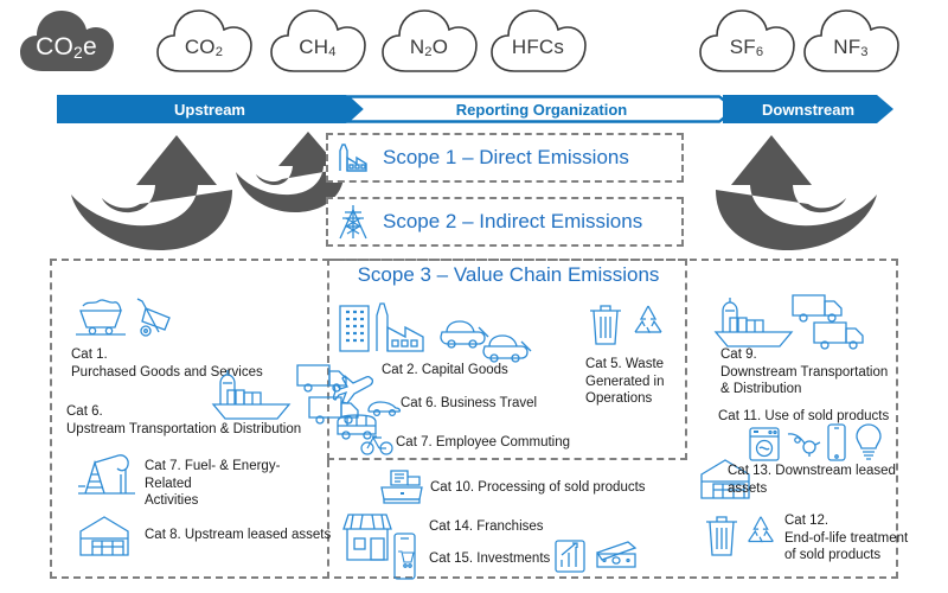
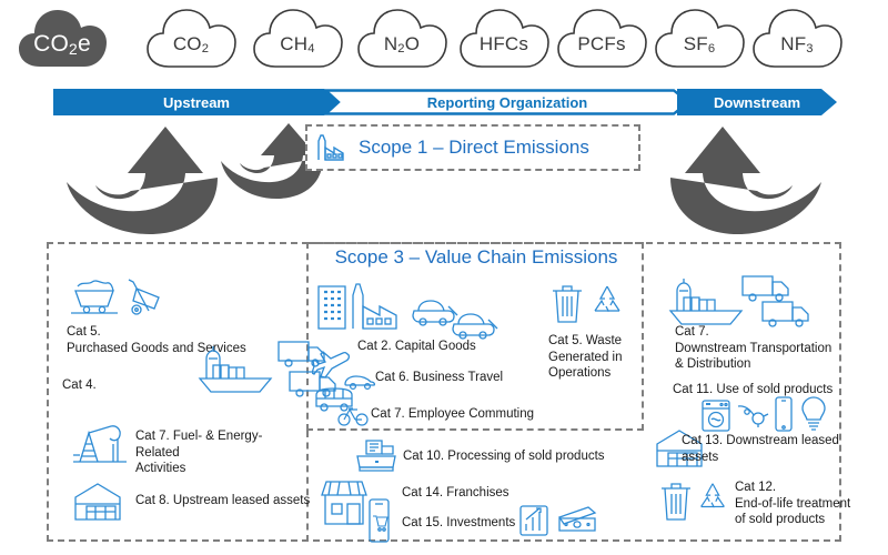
  CO
  2
  e
  CO
  2
  CH
  4
  N
  2
  O
  HFCs
+ PCFs
  SF
  6
  NF
  3
  Upstream
  Reporting Organization
  Downstream
  Scope 1 – Direct Emissions
- Scope 2 – Indirect Emissions
  Scope 3 – Value Chain Emissions
- Cat 1.
+ Cat 5.
  Purchased Goods and Services
- Cat 6.
+ Cat 4.
- Upstream Transportation & Distribution
  Cat 7. Fuel- & Energy-Related
  Activities
  Cat 8. Upstream leased assets
  Cat 2. Capital Goods
  Cat 6. Business Travel
  Cat 7. Employee Commuting
  Cat 5. Waste
  Generated in
  Operations
  Cat 10. Processing of sold products
  Cat 14. Franchises
  Cat 15. Investments
- Cat 9.
+ Cat 7.
  Downstream Transportation
  & Distribution
  Cat 11. Use of sold products
  Cat 13. Downstream leased
  assets
  Cat 12.
  End-of-life treatment
  of sold products
